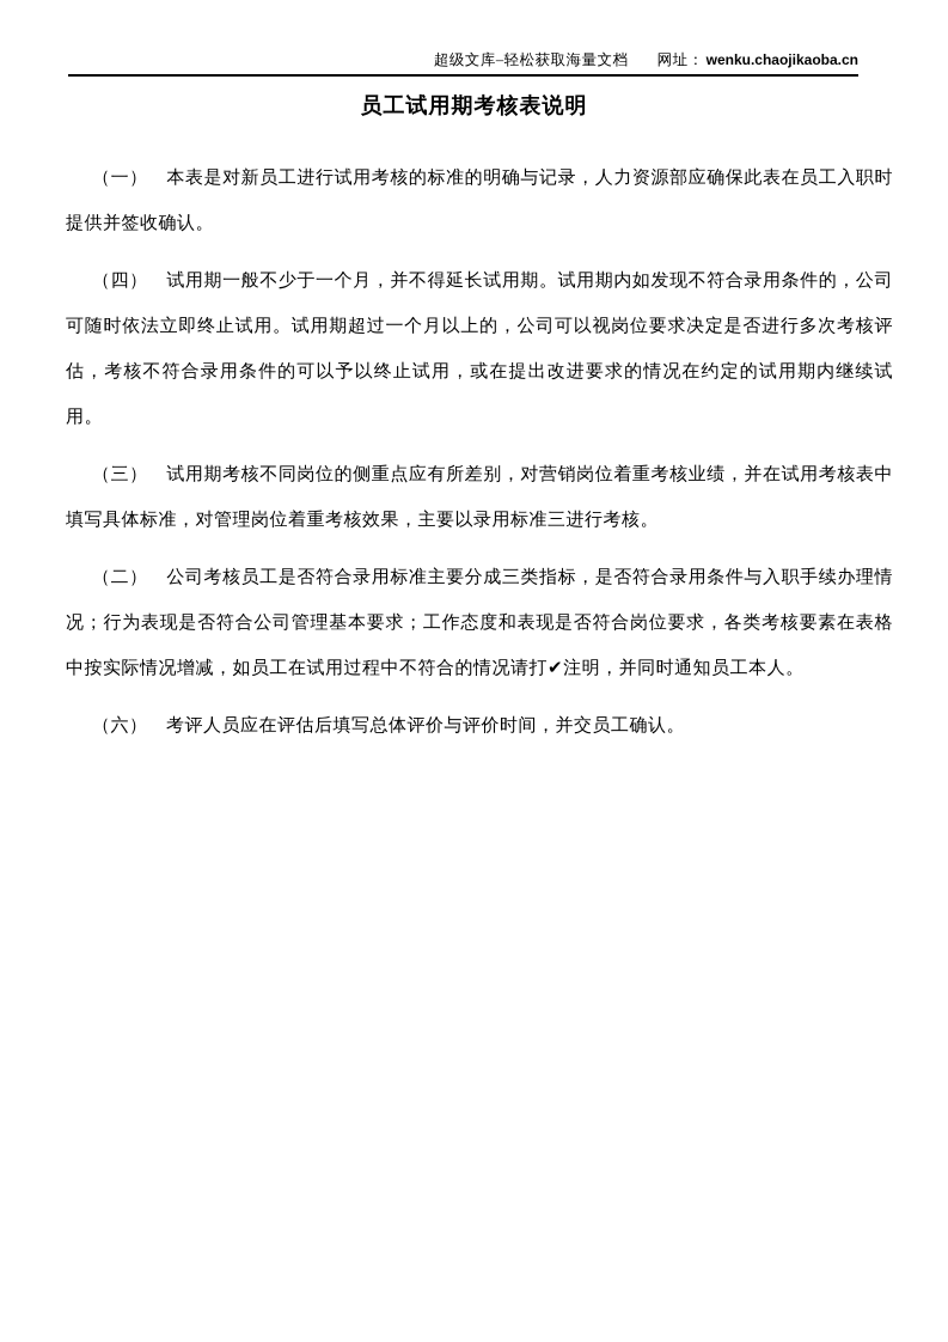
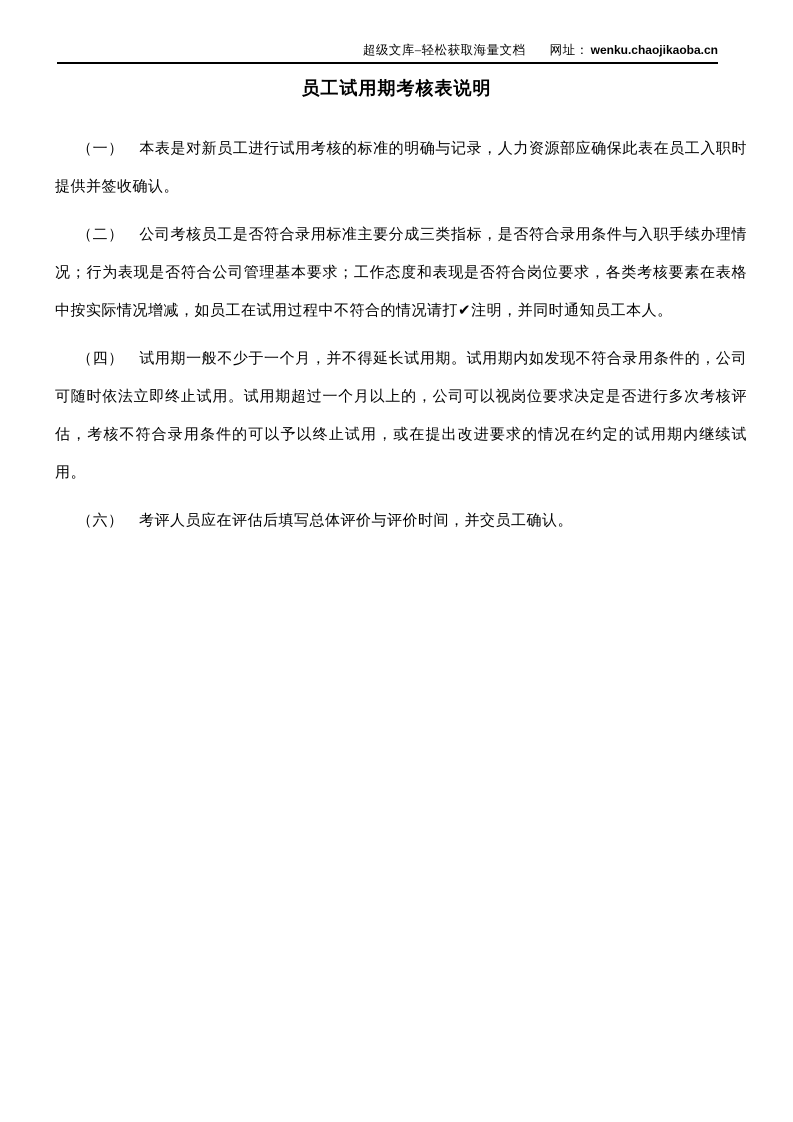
  超级文库–轻松获取海量文档 网址： wenku.chaojikaoba.cn
  员工试用期考核表说明
  （一） 本表是对新员工进行试用考核的标准的明确与记录，人力资源部应确保此表在员工入职时提供并签收确认。
- （四） 试用期一般不少于一个月，并不得延长试用期。试用期内如发现不符合录用条件的，公司可随时依法立即终止试用。试用期超过一个月以上的，公司可以视岗位要求决定是否进行多次考核评估，考核不符合录用条件的可以予以终止试用，或在提出改进要求的情况在约定的试用期内继续试用。
+ （二） 公司考核员工是否符合录用标准主要分成三类指标，是否符合录用条件与入职手续办理情况；行为表现是否符合公司管理基本要求；工作态度和表现是否符合岗位要求，各类考核要素在表格中按实际情况增减，如员工在试用过程中不符合的情况请打✔注明，并同时通知员工本人。
- （三） 试用期考核不同岗位的侧重点应有所差别，对营销岗位着重考核业绩，并在试用考核表中填写具体标准，对管理岗位着重考核效果，主要以录用标准三进行考核。
- （二） 公司考核员工是否符合录用标准主要分成三类指标，是否符合录用条件与入职手续办理情况；行为表现是否符合公司管理基本要求；工作态度和表现是否符合岗位要求，各类考核要素在表格中按实际情况增减，如员工在试用过程中不符合的情况请打✔注明，并同时通知员工本人。
+ （四） 试用期一般不少于一个月，并不得延长试用期。试用期内如发现不符合录用条件的，公司可随时依法立即终止试用。试用期超过一个月以上的，公司可以视岗位要求决定是否进行多次考核评估，考核不符合录用条件的可以予以终止试用，或在提出改进要求的情况在约定的试用期内继续试用。
  （六） 考评人员应在评估后填写总体评价与评价时间，并交员工确认。
